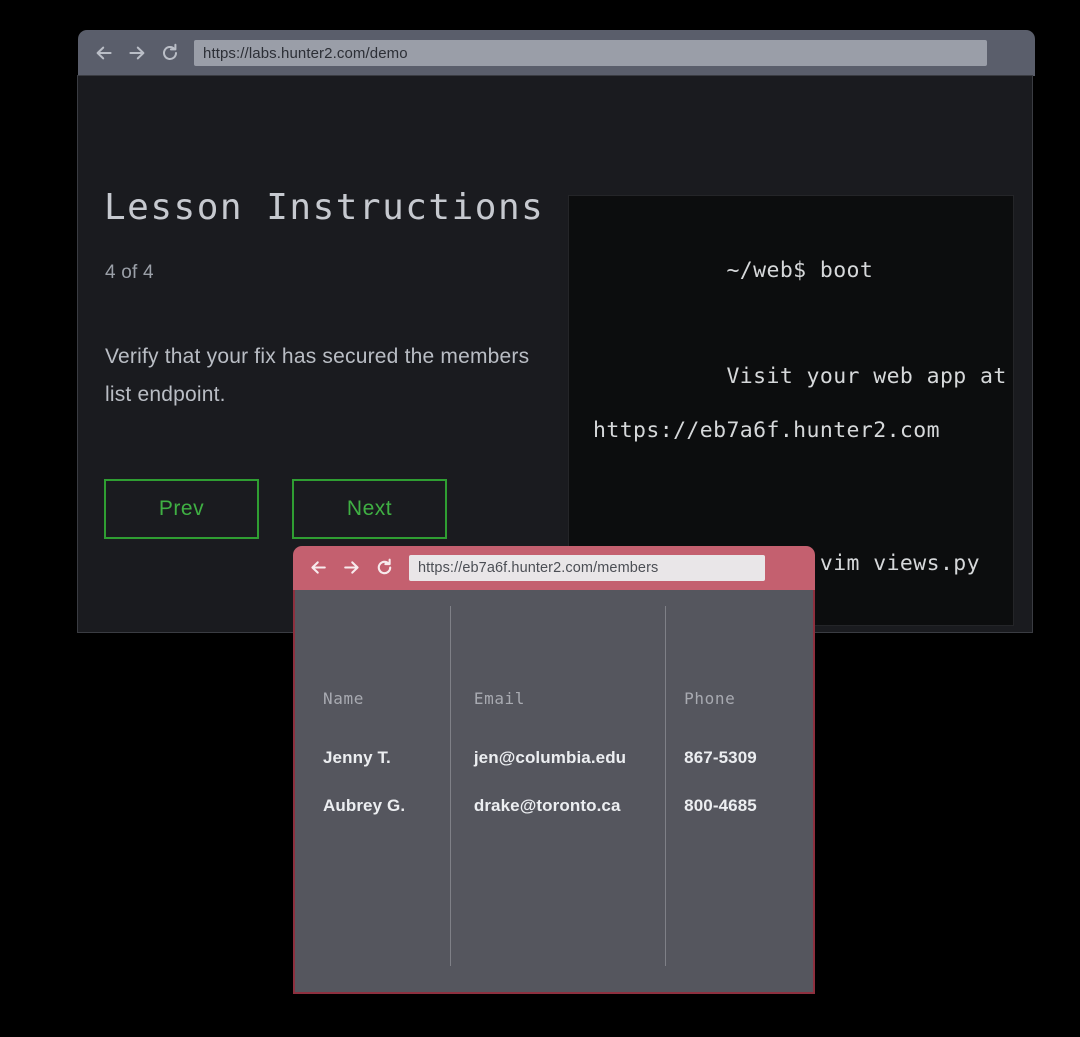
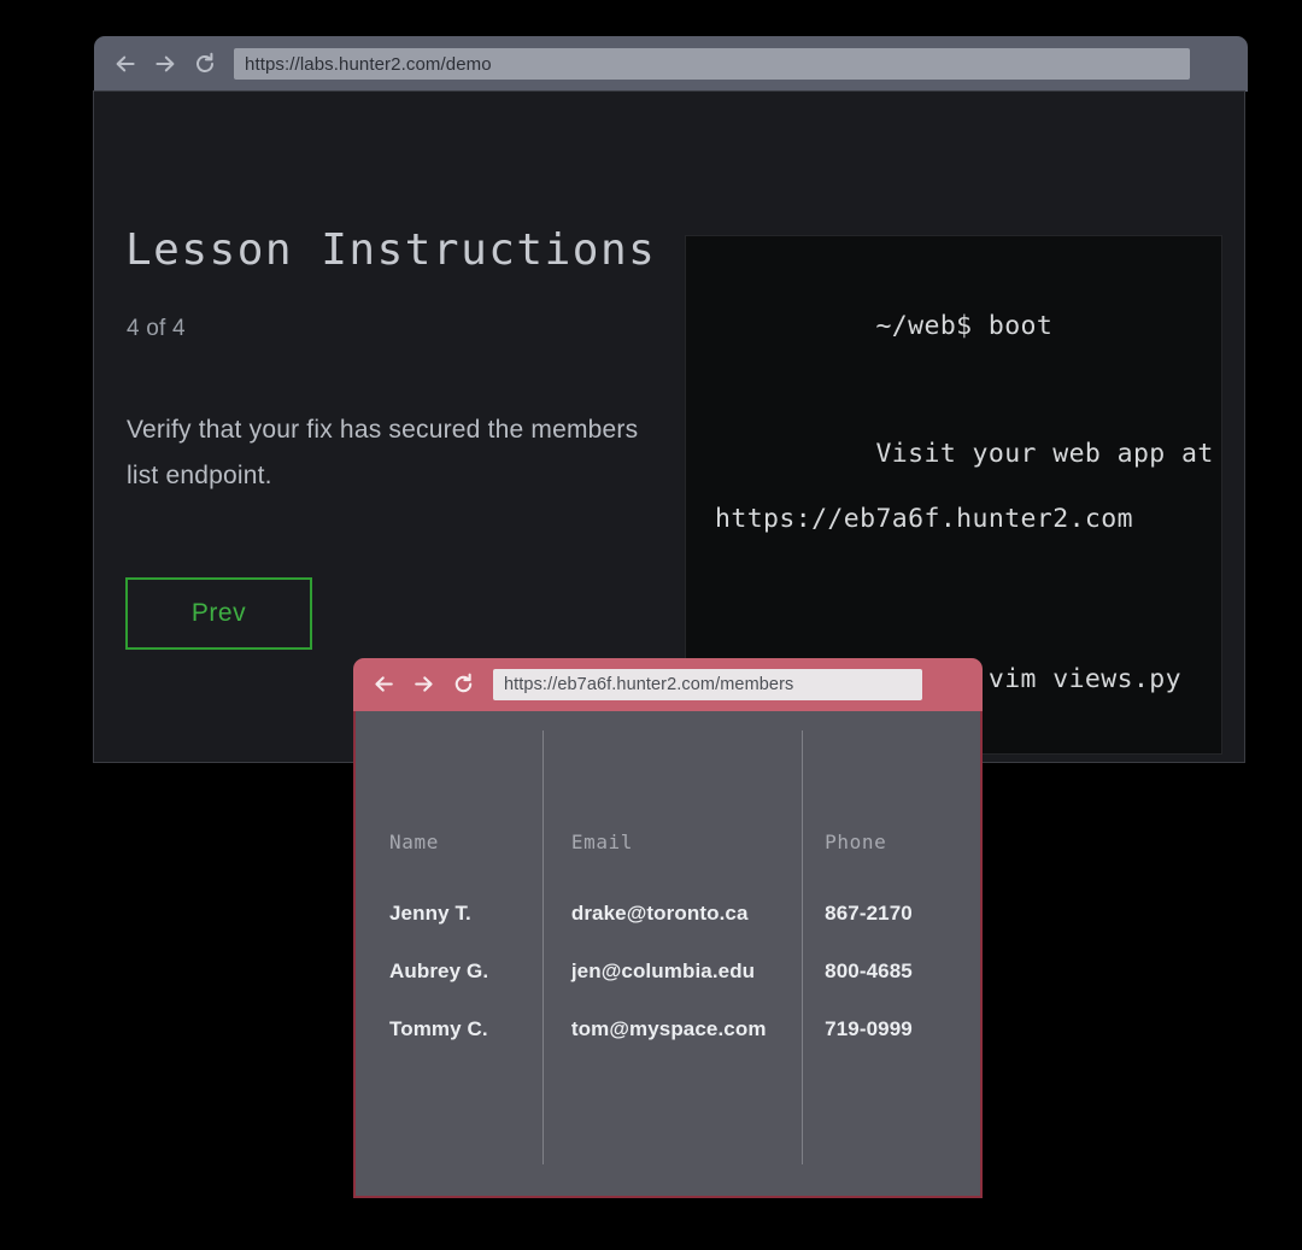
  https://labs.hunter2.com/demo
  Lesson Instructions
  4 of 4
  Verify that your fix has secured the members list endpoint.
  Prev
- Next
  ~/web$ boot
  Visit your web app at
  https://eb7a6f.hunter2.com
  https://eb7a6f.hunter2.com/members
  Name
  Email
  Phone
  Jenny T.
- jen@columbia.edu
+ drake@toronto.ca
- 867-5309
+ 867-2170
  Aubrey G.
- drake@toronto.ca
+ jen@columbia.edu
  800-4685
+ Tommy C.
+ tom@myspace.com
+ 719-0999
